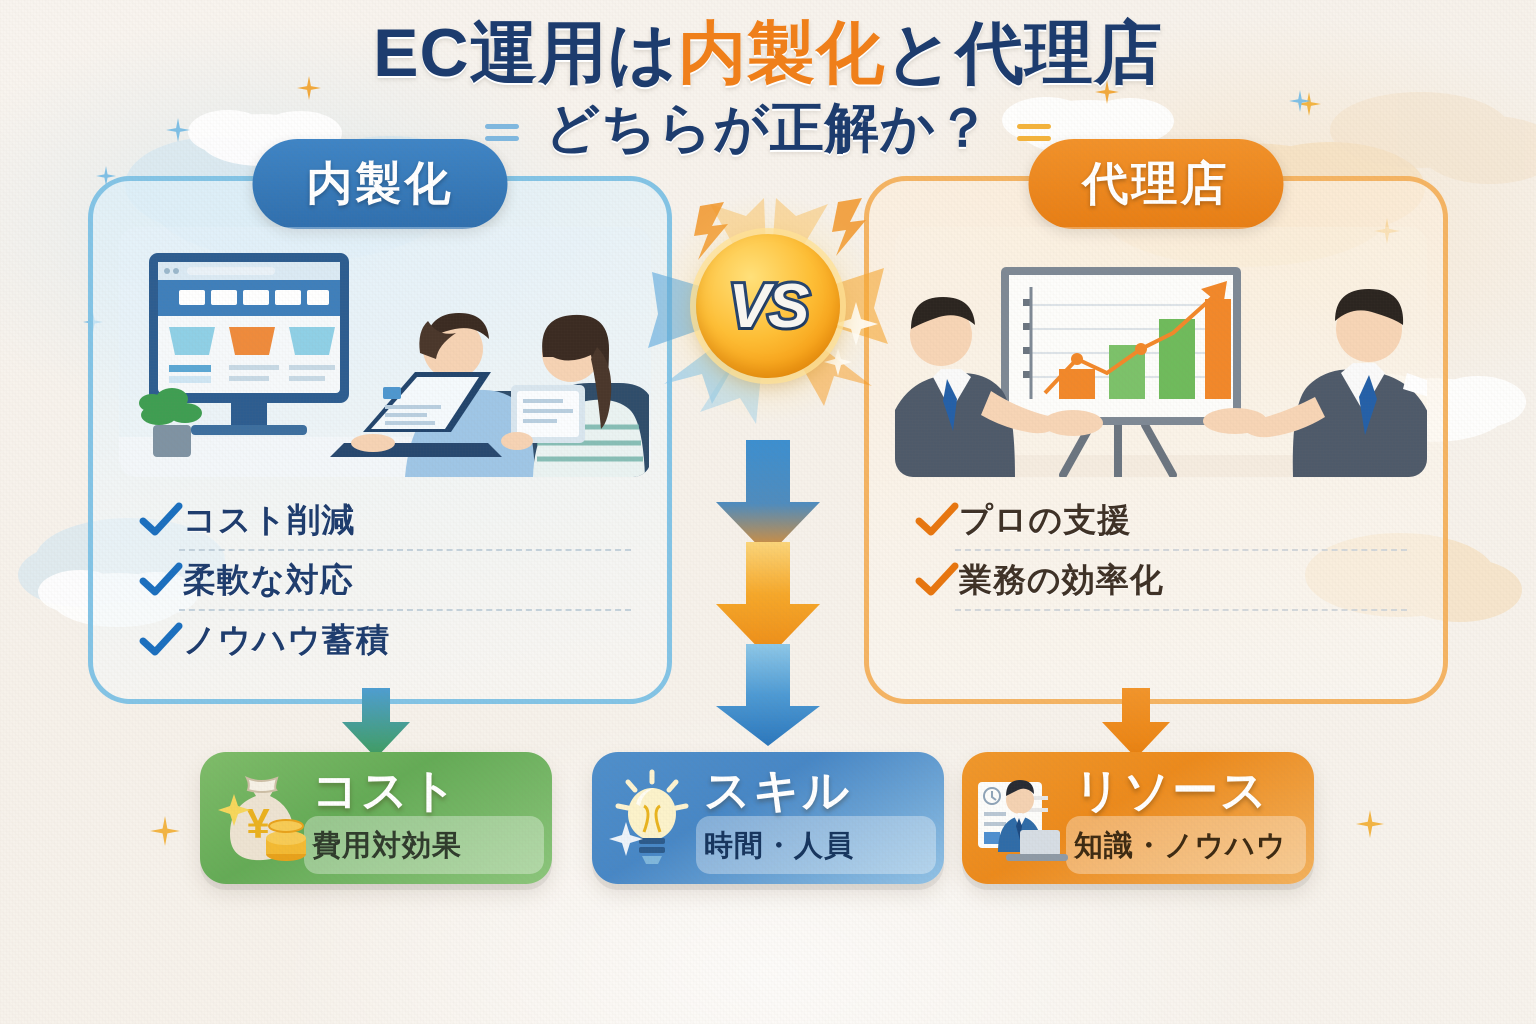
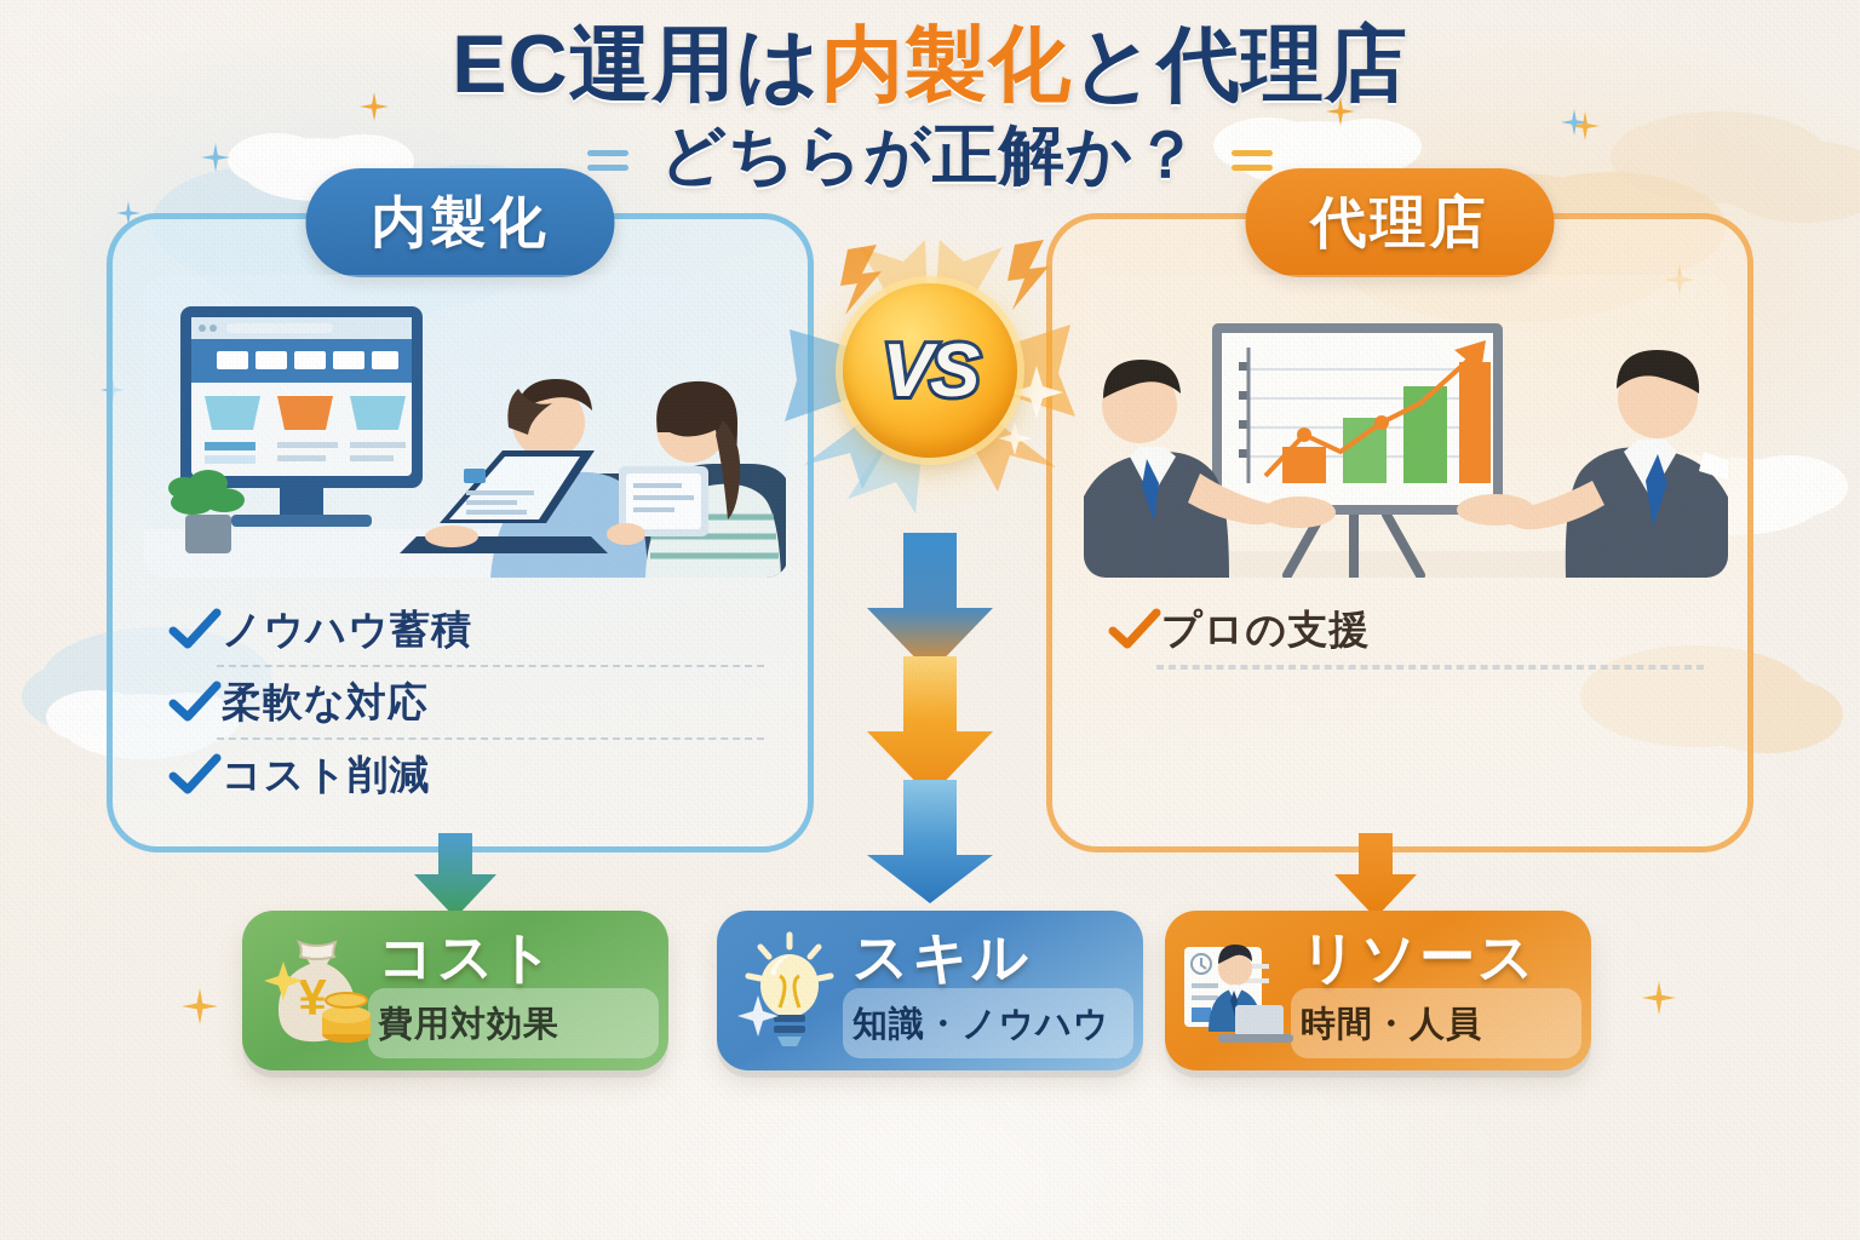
  EC運用は内製化と代理店
  どちらが正解か？
  内製化
- コスト削減
+ ノウハウ蓄積
  柔軟な対応
- ノウハウ蓄積
+ コスト削減
  代理店
  プロの支援
- 業務の効率化
  VS
  ¥
  コスト
  費用対効果
  スキル
- 時間・人員
+ 知識・ノウハウ
  リソース
- 知識・ノウハウ
+ 時間・人員
